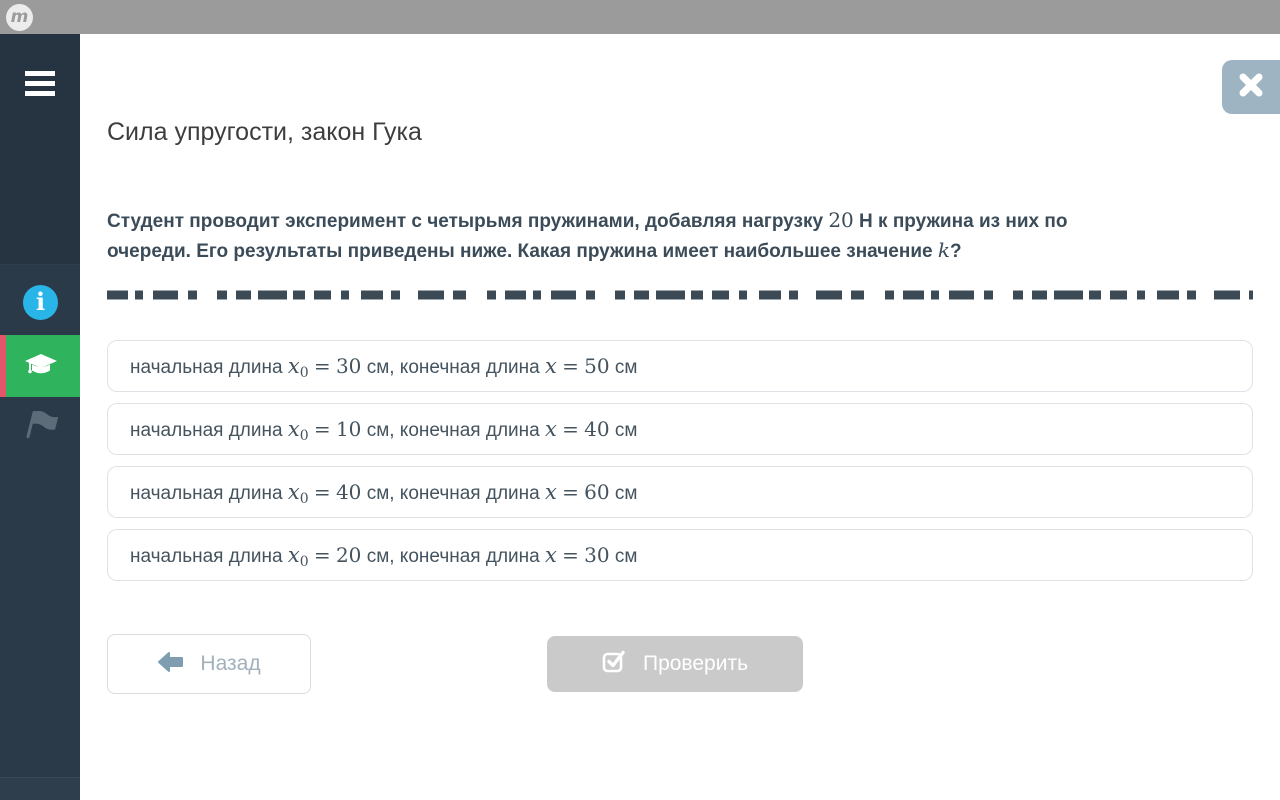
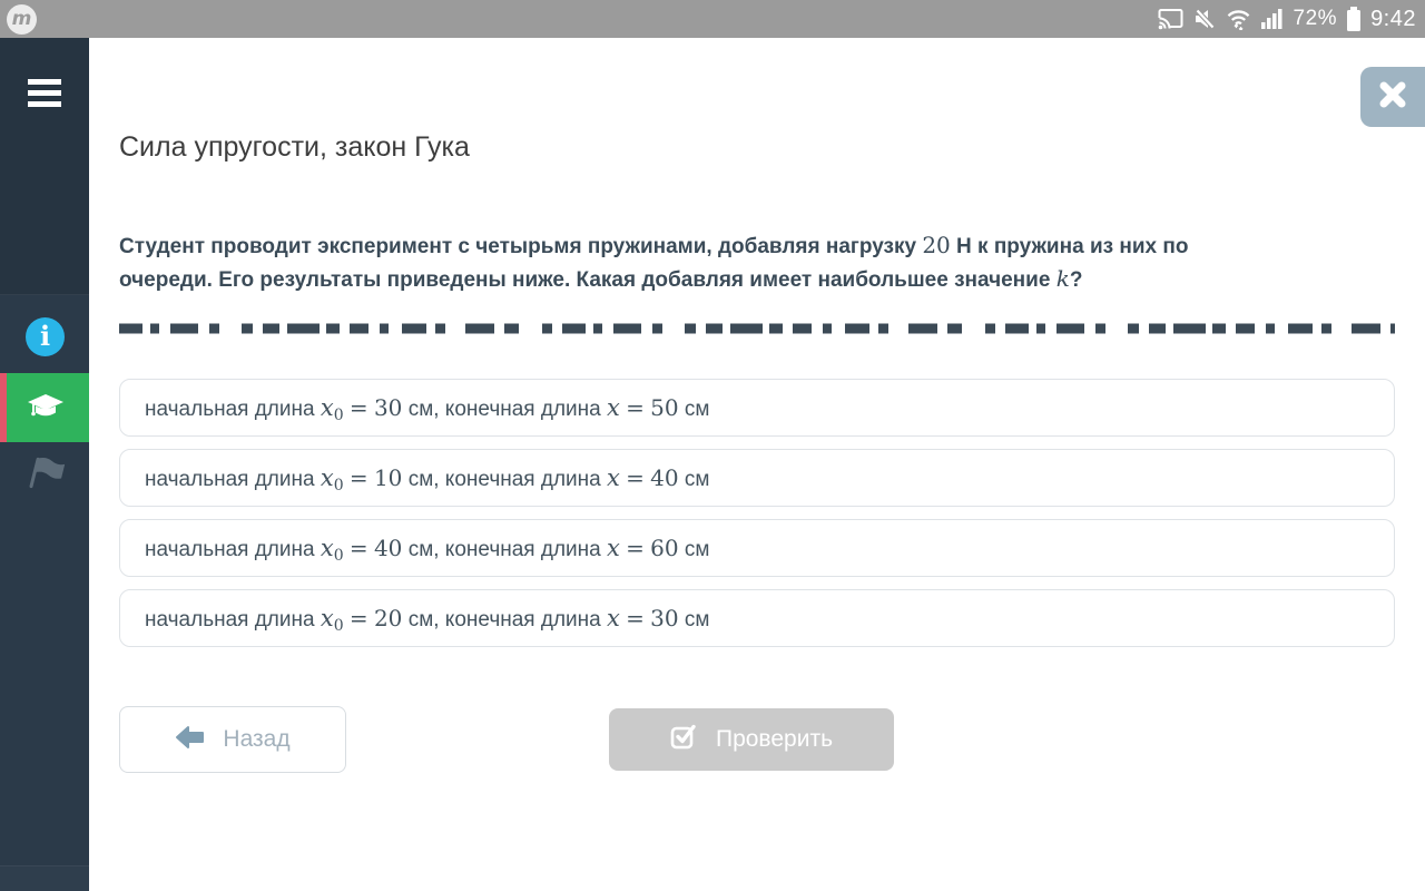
  m
+ 72%
+ 9:42
  i
  Сила упругости, закон Гука
  Студент проводит эксперимент с четырьмя пружинами, добавляя нагрузку 20 Н к пружина из них по
- очереди. Его результаты приведены ниже. Какая пружина имеет наибольшее значение k?
+ очереди. Его результаты приведены ниже. Какая добавляя имеет наибольшее значение k?
  начальная длина x0 = 30 см, конечная длина x = 50 см
  начальная длина x0 = 10 см, конечная длина x = 40 см
  начальная длина x0 = 40 см, конечная длина x = 60 см
  начальная длина x0 = 20 см, конечная длина x = 30 см
  Назад
  Проверить
